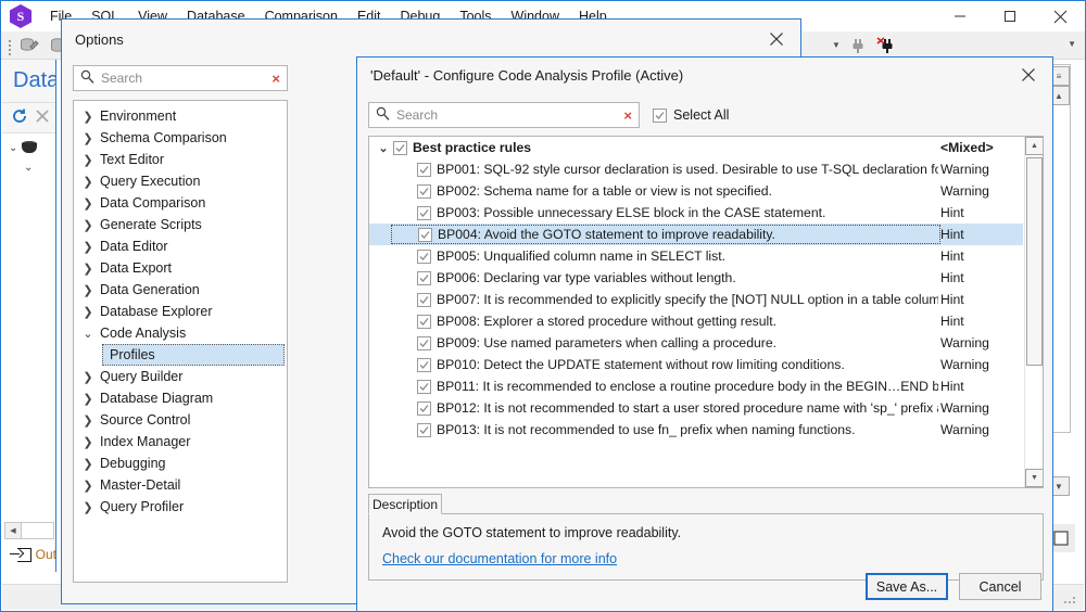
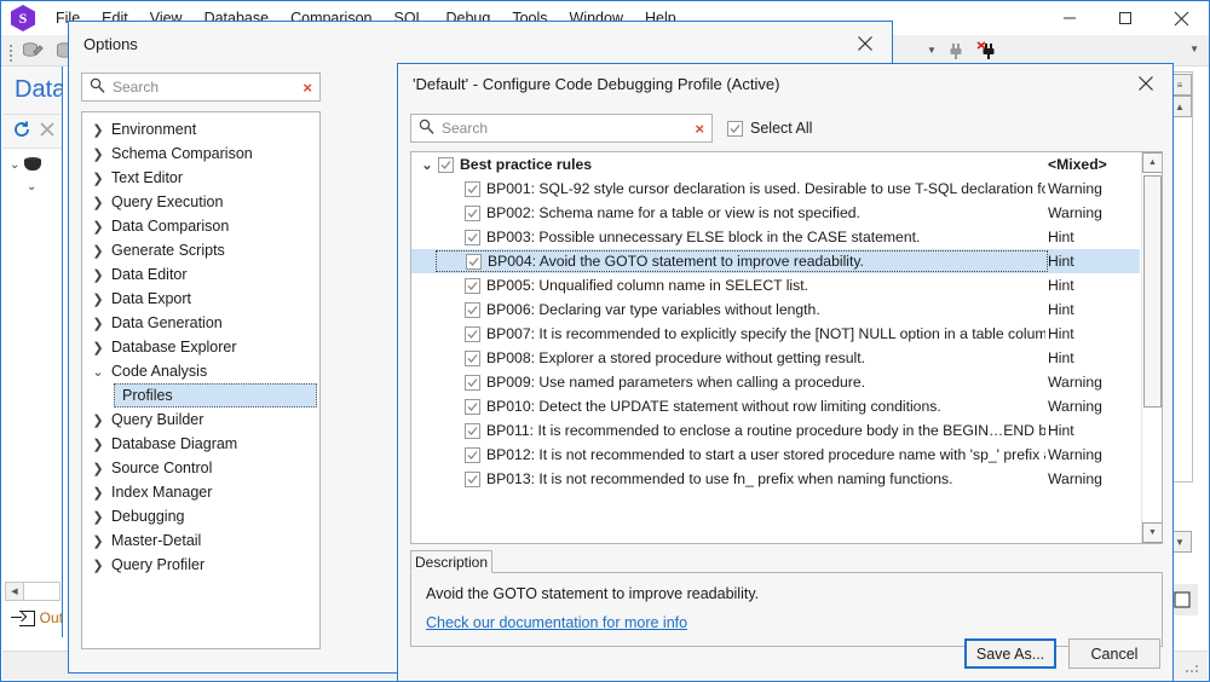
  S
  File
- SQL
+ Edit
  View
  Database
  Comparison
- Edit
+ SQL
  Debug
  Tools
  Window
  Help
  ▼
  ▼
  Data
  ⌄
  ⌄
  Out
  ≡
  ▲
  ▼
  Options
  Search
  ×
  ❯
  Environment
  ❯
  Schema Comparison
  ❯
  Text Editor
  ❯
  Query Execution
  ❯
  Data Comparison
  ❯
  Generate Scripts
  ❯
  Data Editor
  ❯
  Data Export
  ❯
  Data Generation
  ❯
  Database Explorer
  ⌄
  Code Analysis
  Profiles
  ❯
  Query Builder
  ❯
  Database Diagram
  ❯
  Source Control
  ❯
  Index Manager
  ❯
  Debugging
  ❯
  Master-Detail
  ❯
  Query Profiler
- 'Default' - Configure Code Analysis Profile (Active)
+ 'Default' - Configure Code Debugging Profile (Active)
  Search
  ×
  Select All
  ⌄
  Best practice rules
  <Mixed>
  BP001: SQL-92 style cursor declaration is used. Desirable to use T-SQL declaration f
  Warning
  BP002: Schema name for a table or view is not specified.
  Warning
  BP003: Possible unnecessary ELSE block in the CASE statement.
  Hint
  BP004: Avoid the GOTO statement to improve readability.
  Hint
  BP005: Unqualified column name in SELECT list.
  Hint
  BP006: Declaring var type variables without length.
  Hint
  BP007: It is recommended to explicitly specify the [NOT] NULL option in a table colum
  Hint
  BP008: Explorer a stored procedure without getting result.
  Hint
  BP009: Use named parameters when calling a procedure.
  Warning
  BP010: Detect the UPDATE statement without row limiting conditions.
  Warning
  BP011: It is recommended to enclose a routine procedure body in the BEGIN…END b
  Hint
  BP012: It is not recommended to start a user stored procedure name with 'sp_' prefix
  Warning
  BP013: It is not recommended to use fn_ prefix when naming functions.
  Warning
  Description
  Avoid the GOTO statement to improve readability.
  Check our documentation for more info
  Save As...
  Cancel
